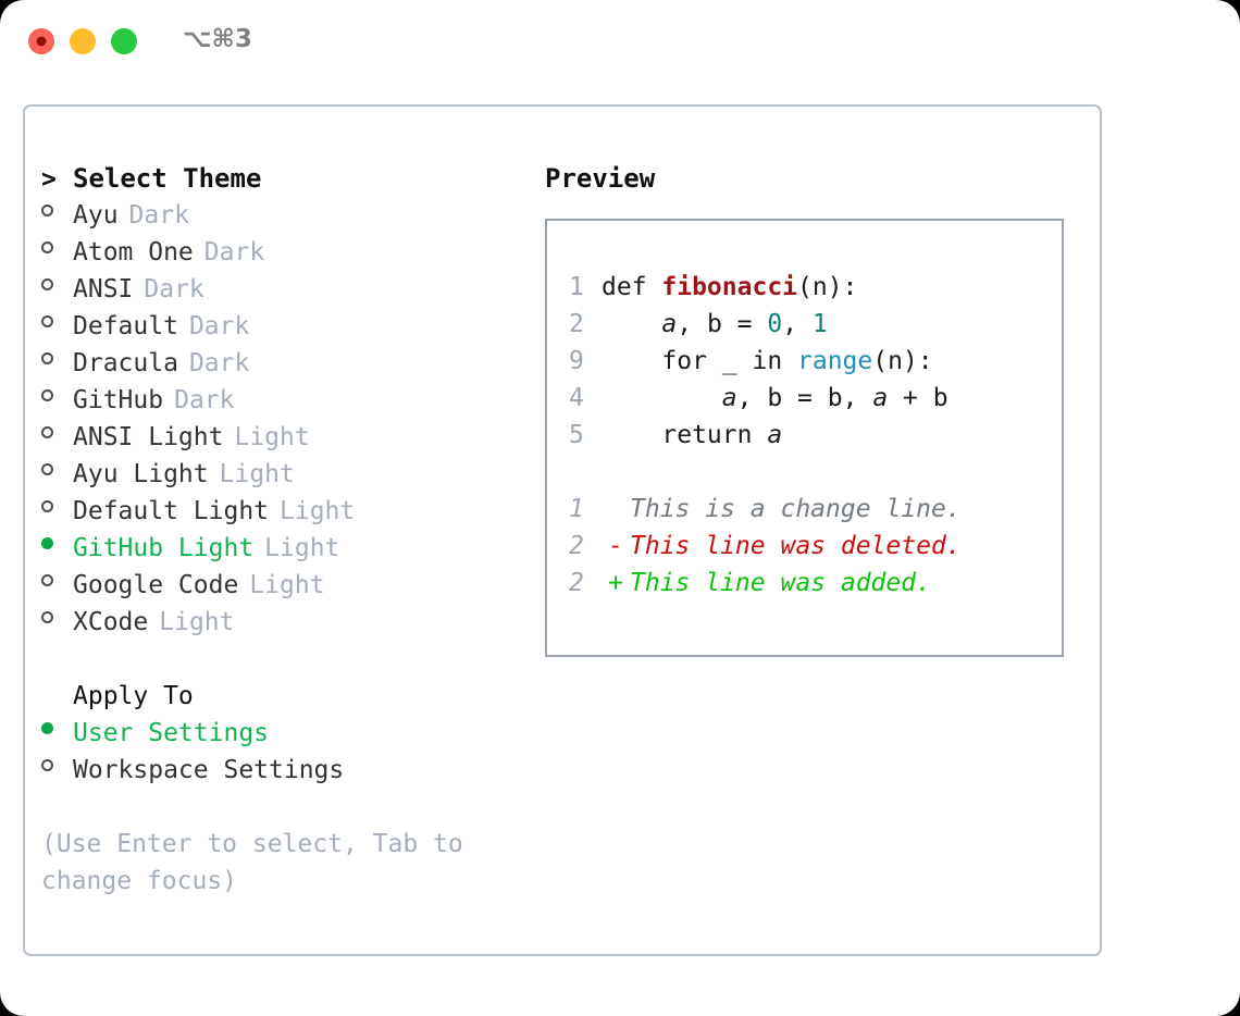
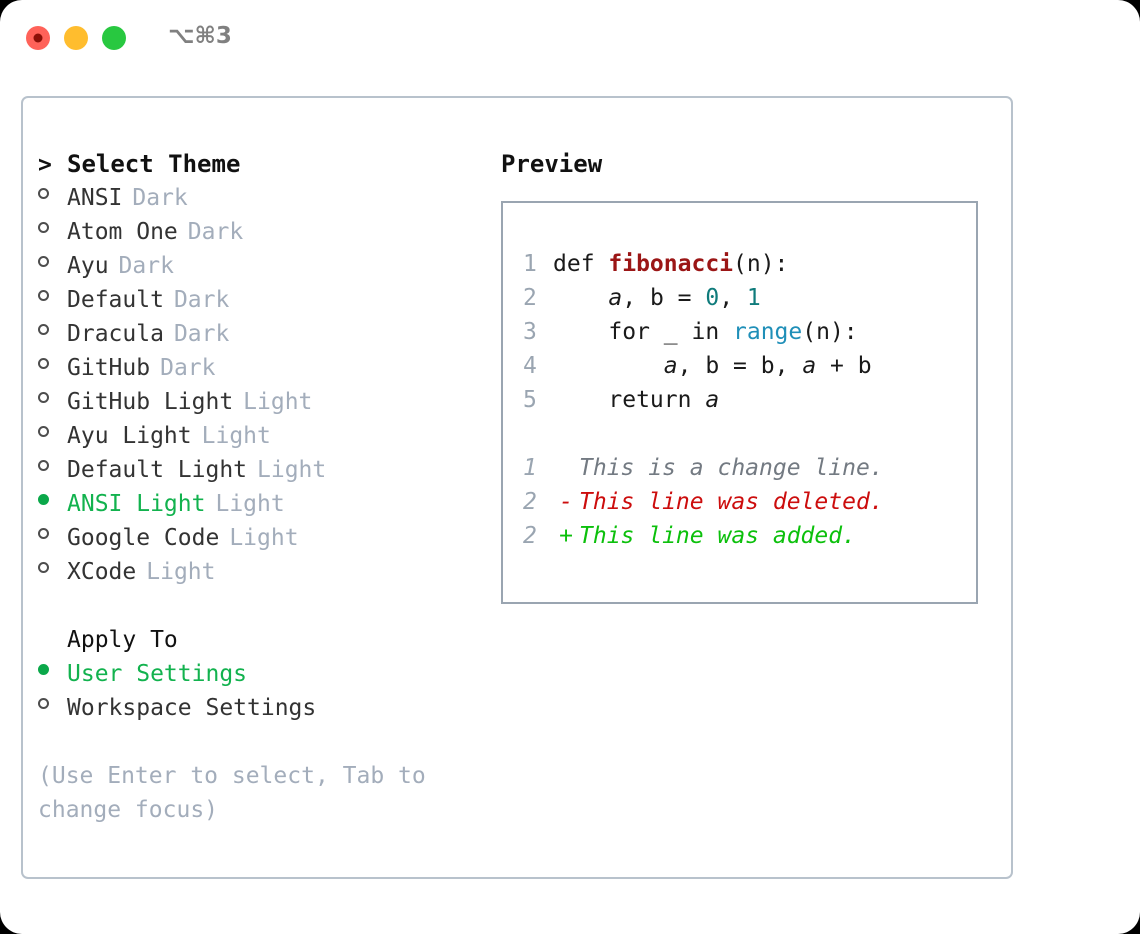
  ⌥⌘3
  >
  Select Theme
- Ayu
+ ANSI
  Dark
  Atom One
  Dark
- ANSI
+ Ayu
  Dark
  Default
  Dark
  Dracula
  Dark
  GitHub
  Dark
- ANSI Light
+ GitHub Light
  Light
  Ayu Light
  Light
  Default Light
  Light
- GitHub Light
+ ANSI Light
  Light
  Google Code
  Light
  XCode
  Light
  Apply To
  User Settings
  Workspace Settings
  (Use Enter to select, Tab to change focus)
  Preview
  1
  def fibonacci(n):
  2
  a, b = 0, 1
- 9
+ 3
  for _ in range(n):
  4
  a, b = b, a + b
  5
  return a
  1
  This is a change line.
  2
  -
  This line was deleted.
  2
  +
  This line was added.
